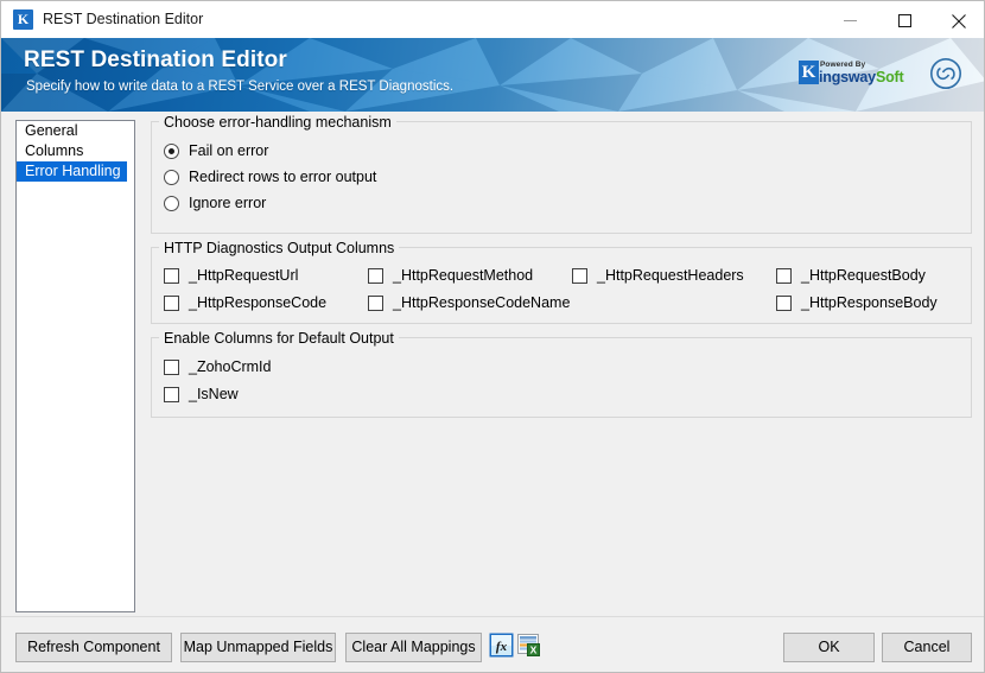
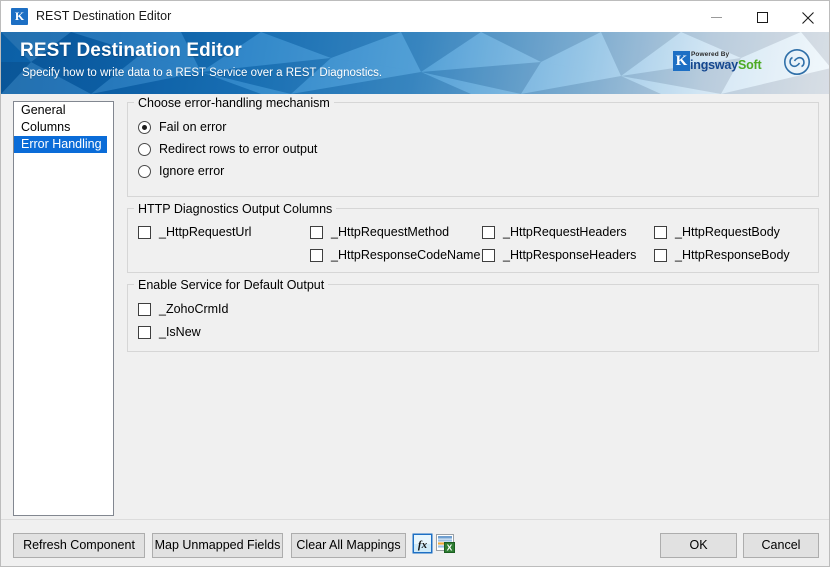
  K
  REST Destination Editor
  REST Destination Editor
  Specify how to write data to a REST Service over a REST Diagnostics.
  K
  ingswaySoft
  General
  Columns
  Error Handling
  Choose error-handling mechanism
  Fail on error
  Redirect rows to error output
  Ignore error
  HTTP Diagnostics Output Columns
  _HttpRequestUrl
  _HttpRequestMethod
  _HttpRequestHeaders
  _HttpRequestBody
- _HttpResponseCode
  _HttpResponseCodeName
+ _HttpResponseHeaders
  _HttpResponseBody
- Enable Columns for Default Output
+ Enable Service for Default Output
  _ZohoCrmId
  _IsNew
  Refresh Component
  Map Unmapped Fields
  Clear All Mappings
  fx
  X
  OK
  Cancel
